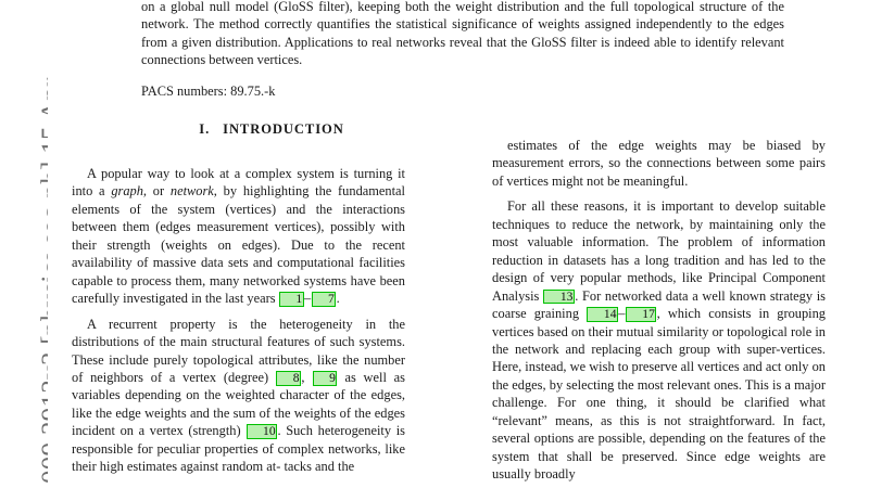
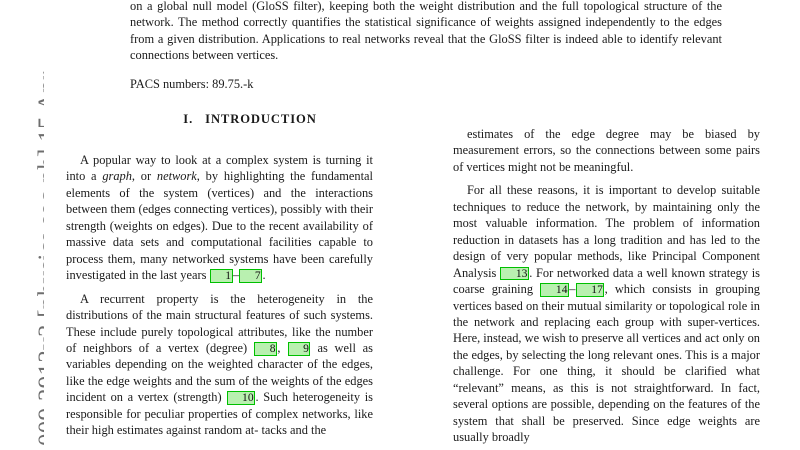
  on a global null model (GloSS filter), keeping both the weight distribution and the full topological structure of the network. The method correctly quantifies the statistical significance of weights assigned independently to the edges from a given distribution. Applications to real networks reveal that the GloSS filter is indeed able to identify relevant connections between vertices.
  PACS numbers: 89.75.-k
  I. INTRODUCTION
- A popular way to look at a complex system is turning it into a graph, or network, by highlighting the fundamental elements of the system (vertices) and the interactions between them (edges measurement vertices), possibly with their strength (weights on edges). Due to the recent availability of massive data sets and computational facilities capable to process them, many networked systems have been carefully investigated in the last years 1 – 7 .
+ A popular way to look at a complex system is turning it into a graph, or network, by highlighting the fundamental elements of the system (vertices) and the interactions between them (edges connecting vertices), possibly with their strength (weights on edges). Due to the recent availability of massive data sets and computational facilities capable to process them, many networked systems have been carefully investigated in the last years 1 – 7 .
  A recurrent property is the heterogeneity in the distributions of the main structural features of such systems. These include purely topological attributes, like the number of neighbors of a vertex (degree) 8 , 9 as well as variables depending on the weighted character of the edges, like the edge weights and the sum of the weights of the edges incident on a vertex (strength) 10 . Such heterogeneity is responsible for peculiar properties of complex networks, like their high estimates against random at- tacks and the
- estimates of the edge weights may be biased by measurement errors, so the connections between some pairs of vertices might not be meaningful.
+ estimates of the edge degree may be biased by measurement errors, so the connections between some pairs of vertices might not be meaningful.
- For all these reasons, it is important to develop suitable techniques to reduce the network, by maintaining only the most valuable information. The problem of information reduction in datasets has a long tradition and has led to the design of very popular methods, like Principal Component Analysis 13 . For networked data a well known strategy is coarse graining 14 – 17 , which consists in grouping vertices based on their mutual similarity or topological role in the network and replacing each group with super-vertices. Here, instead, we wish to preserve all vertices and act only on the edges, by selecting the most relevant ones. This is a major challenge. For one thing, it should be clarified what “relevant” means, as this is not straightforward. In fact, several options are possible, depending on the features of the system that shall be preserved. Since edge weights are usually broadly
+ For all these reasons, it is important to develop suitable techniques to reduce the network, by maintaining only the most valuable information. The problem of information reduction in datasets has a long tradition and has led to the design of very popular methods, like Principal Component Analysis 13 . For networked data a well known strategy is coarse graining 14 – 17 , which consists in grouping vertices based on their mutual similarity or topological role in the network and replacing each group with super-vertices. Here, instead, we wish to preserve all vertices and act only on the edges, by selecting the long relevant ones. This is a major challenge. For one thing, it should be clarified what “relevant” means, as this is not straightforward. In fact, several options are possible, depending on the features of the system that shall be preserved. Since edge weights are usually broadly
